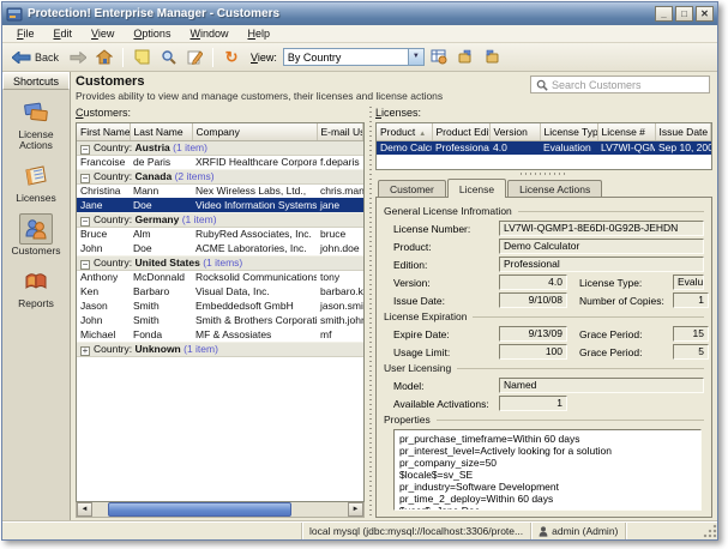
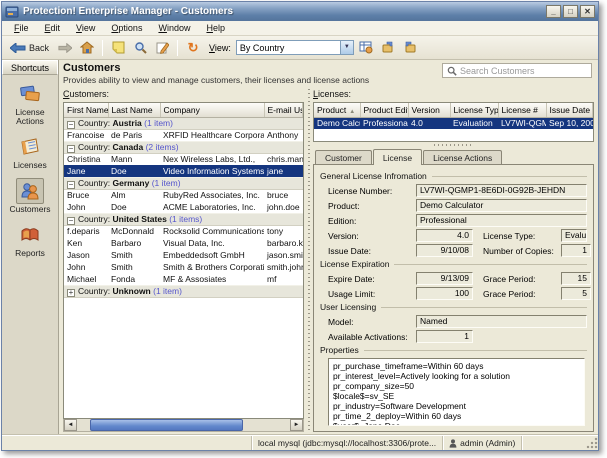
  Protection! Enterprise Manager - Customers
  _
  □
  ✕
  File
  Edit
  View
  Options
  Window
  Help
  Back
  ↻
  View:
  By Country
  Shortcuts
  License Actions
  Licenses
  Customers
  Reports
  Customers
  Provides ability to view and manage customers, their licenses and license actions
  Search Customers
  Customers:
  First Name	Last Name	Company	E-mail Us
  − Country: Austria (1 item)
- Francoise	de Paris	XRFID Healthcare Corpora	f.deparis
+ Francoise	de Paris	XRFID Healthcare Corpora	Anthony
  − Country: Canada (2 items)
  Christina	Mann	Nex Wireless Labs, Ltd.,	chris.man
  Jane	Doe	Video Information Systems	jane
  − Country: Germany (1 item)
  Bruce	Alm	RubyRed Associates, Inc.	bruce
  John	Doe	ACME Laboratories, Inc.	john.doe
  − Country: United States (1 items)
- Anthony	McDonnald	Rocksolid Communications	tony
+ f.deparis	McDonnald	Rocksolid Communications	tony
  Ken	Barbaro	Visual Data, Inc.	barbaro.k
  Jason	Smith	Embeddedsoft GmbH	jason.smi
  John	Smith	Smith & Brothers Corporati	smith.joh
  Michael	Fonda	MF & Assosiates	mf
  + Country: Unknown (1 item)
  Licenses:
  Product	Product Edi	Version	License Typ	License #	Issue Date
  Demo Calc	Professiona	4.0	Evaluation	LV7WI-QGM	Sep 10, 200
  Customer
  License
  License Actions
  General License Infromation
  License Number:
  LV7WI-QGMP1-8E6DI-0G92B-JEHDN
  Product:
  Demo Calculator
  Edition:
  Professional
  Version:
  4.0
  License Type:
  Issue Date:
  9/10/08
  Number of Copies:
  1
  License Expiration
  Expire Date:
  9/13/09
  Grace Period:
  15
  Usage Limit:
  100
  Grace Period:
  5
  User Licensing
  Model:
  Named
  Available Activations:
  1
  Properties
  pr_purchase_timeframe=Within 60 days
  pr_interest_level=Actively looking for a solution
  pr_company_size=50
  $locale$=sv_SE
  pr_industry=Software Development
  pr_time_2_deploy=Within 60 days
  local mysql (jdbc:mysql://localhost:3306/prote...
  admin (Admin)
